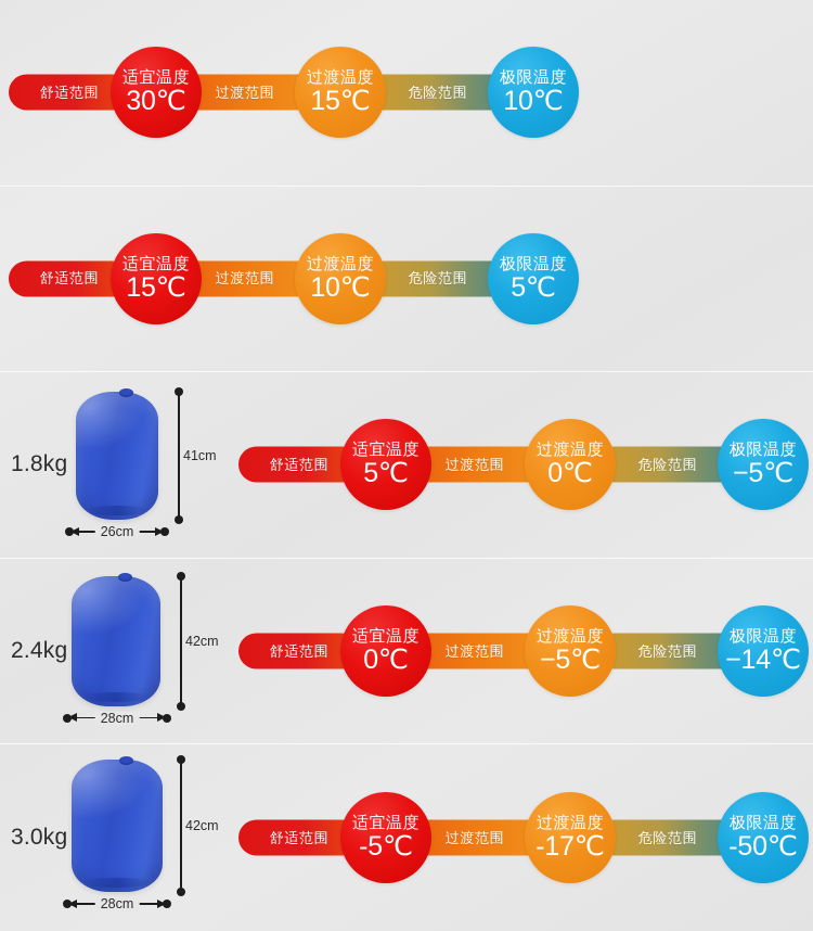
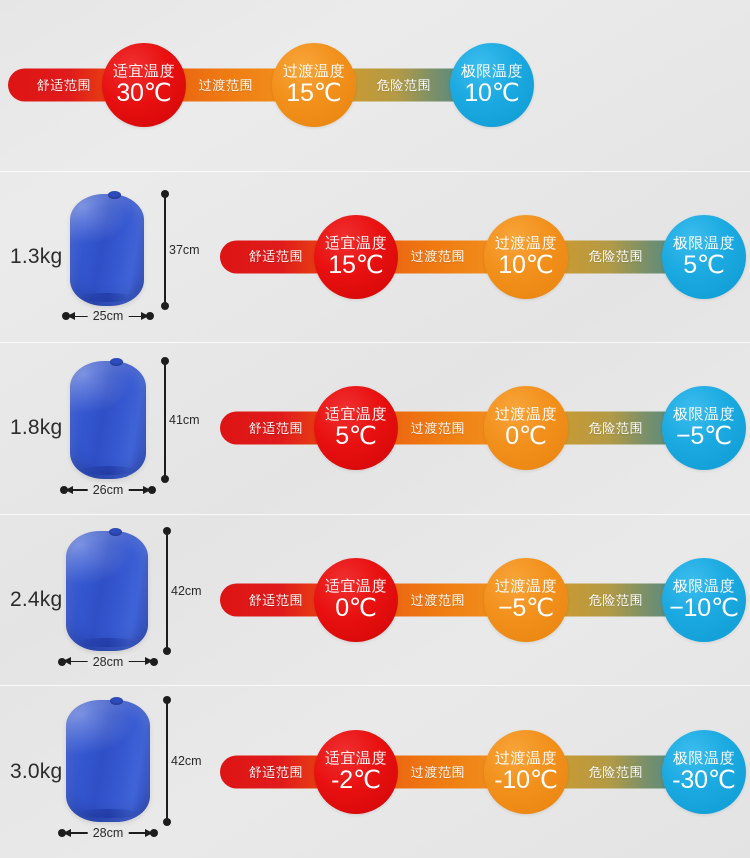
  舒适范围
  过渡范围
  危险范围
  适宜温度
  30℃
  过渡温度
  15℃
  极限温度
  10℃
+ 1.3kg
+ 37cm
+ 25cm
  舒适范围
  过渡范围
  危险范围
  适宜温度
  15℃
  过渡温度
  10℃
  极限温度
  5℃
  1.8kg
  41cm
  26cm
  舒适范围
  过渡范围
  危险范围
  适宜温度
  5℃
  过渡温度
  0℃
  极限温度
  −5℃
  2.4kg
  42cm
  28cm
  舒适范围
  过渡范围
  危险范围
  适宜温度
  0℃
  过渡温度
  −5℃
  极限温度
- −14℃
+ −10℃
  3.0kg
  42cm
  28cm
  舒适范围
  过渡范围
  危险范围
  适宜温度
- -5℃
+ -2℃
  过渡温度
- -17℃
+ -10℃
  极限温度
- -50℃
+ -30℃
